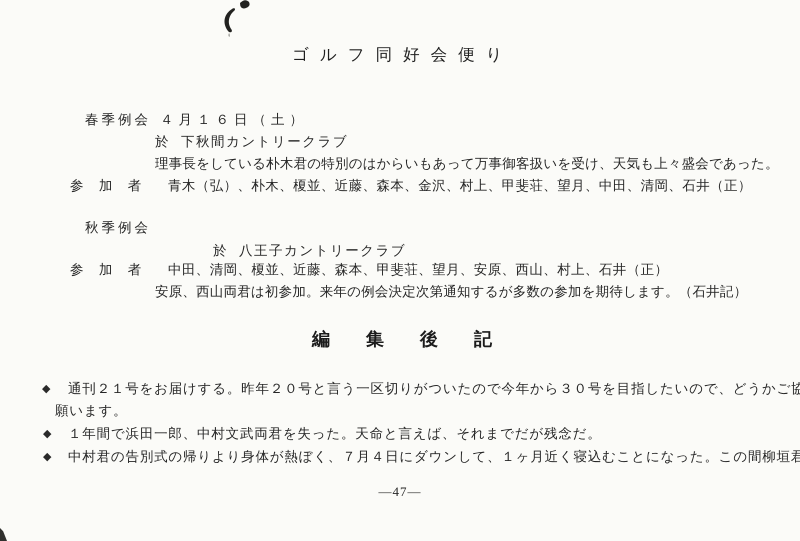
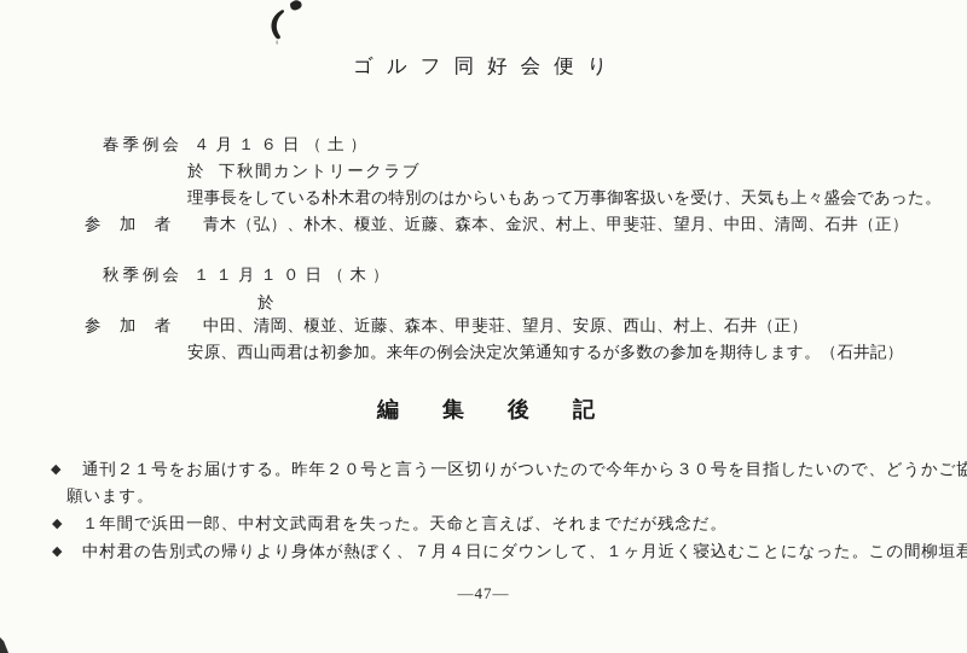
  ゴルフ同好会便り
  春季例会
  ４月１６日（土）
  於
  下秋間カントリークラブ
  理事長をしている朴木君の特別のはからいもあって万事御客扱いを受け、天気も上々盛会であった。
  参 加 者
  青木（弘）、朴木、榎並、近藤、森本、金沢、村上、甲斐荘、望月、中田、清岡、石井（正）
  秋季例会
+ １１月１０日（木）
  於
- 八王子カントリークラブ
  参 加 者
  中田、清岡、榎並、近藤、森本、甲斐荘、望月、安原、西山、村上、石井（正）
  安原、西山両君は初参加。来年の例会決定次第通知するが多数の参加を期待します。（石井記）
  編集後記
  ◆
  通刊２１号をお届けする。昨年２０号と言う一区切りがついたので今年から３０号を目指したいので、どうかご協
  願います。
  ◆
  １年間で浜田一郎、中村文武両君を失った。天命と言えば、それまでだが残念だ。
  ◆
  中村君の告別式の帰りより身体が熱ぼく、７月４日にダウンして、１ヶ月近く寝込むことになった。この間柳垣君
  —47—
